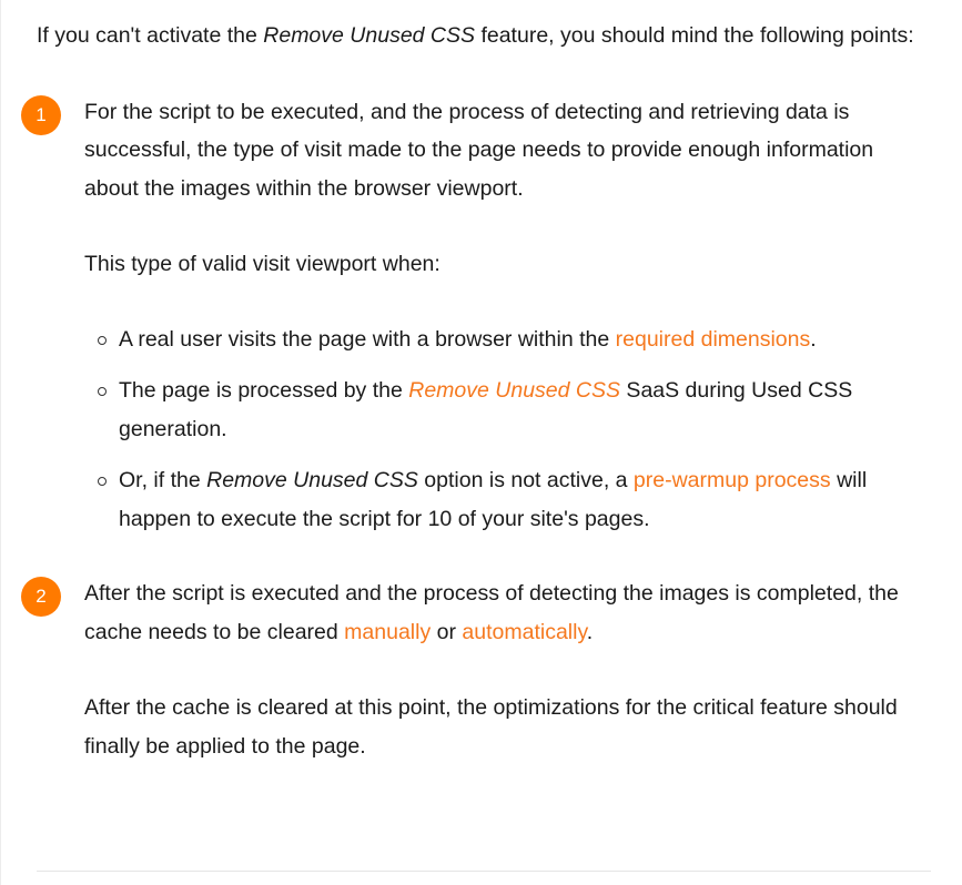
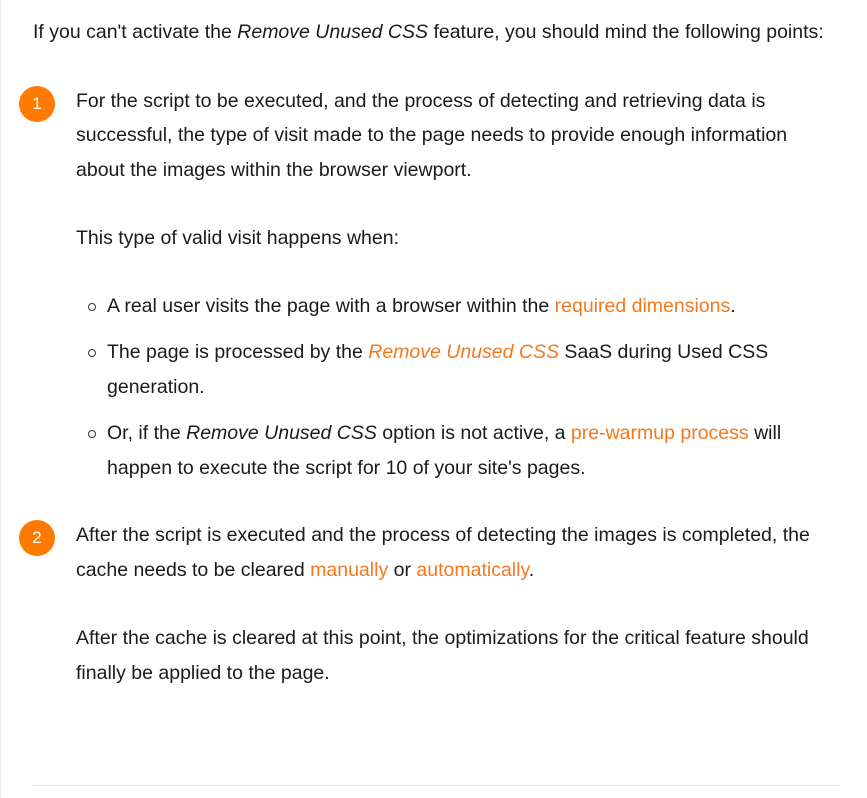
  If you can't activate the Remove Unused CSS feature, you should mind the following points:
  1
  For the script to be executed, and the process of detecting and retrieving data is successful, the type of visit made to the page needs to provide enough information about the images within the browser viewport.
- This type of valid visit viewport when:
+ This type of valid visit happens when:
  A real user visits the page with a browser within the required dimensions.
  The page is processed by the Remove Unused CSS SaaS during Used CSS generation.
  Or, if the Remove Unused CSS option is not active, a pre-warmup process will happen to execute the script for 10 of your site's pages.
  2
  After the script is executed and the process of detecting the images is completed, the cache needs to be cleared manually or automatically.
  After the cache is cleared at this point, the optimizations for the critical feature should finally be applied to the page.
